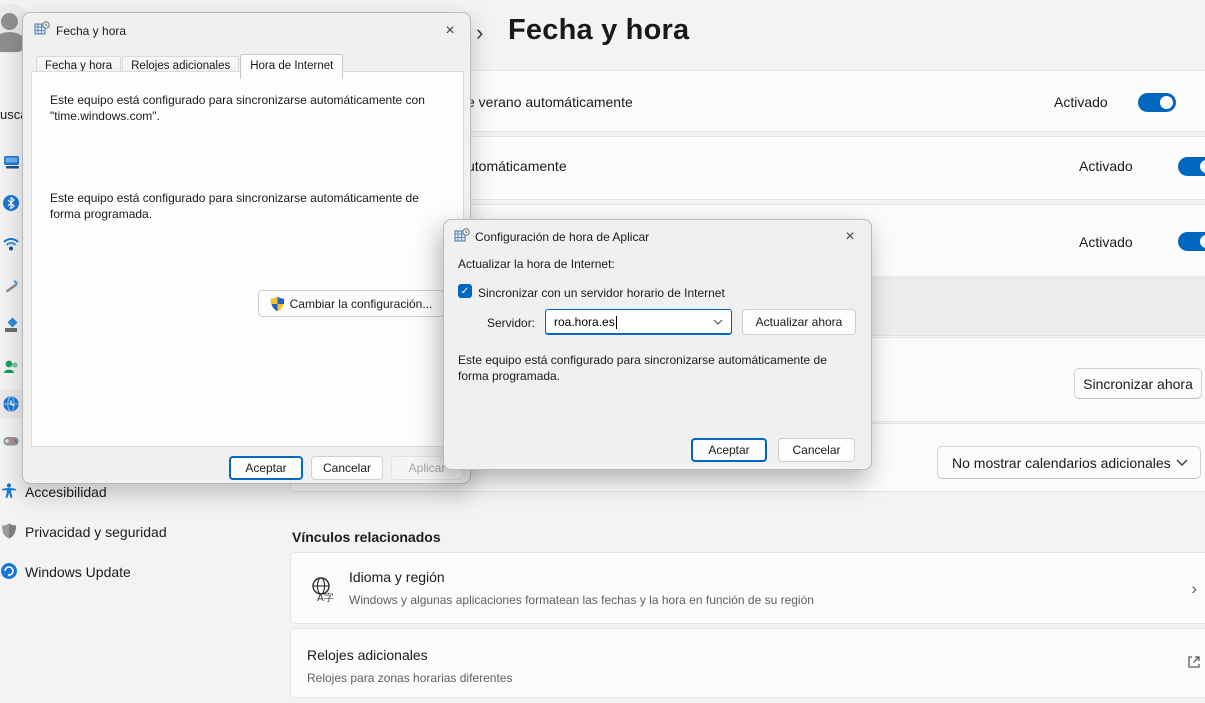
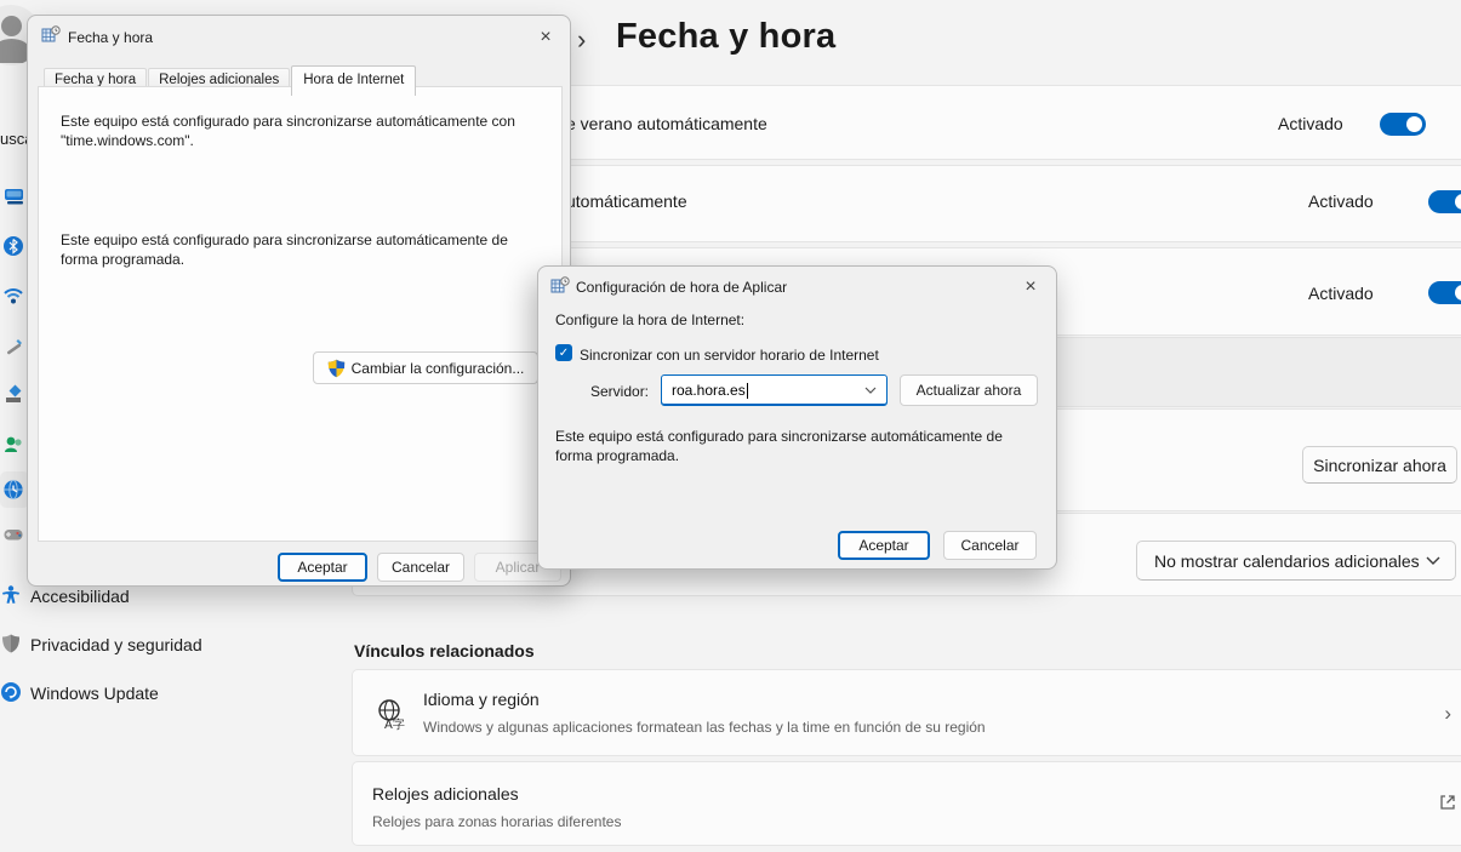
  ›
  Fecha y hora
  verano automáticamente
  Activado
  tomáticamente
  Activado
  Activado
  Sincronizar ahora
  No mostrar calendarios adicionales
  Vínculos relacionados
  A字
  Idioma y región
- Windows y algunas aplicaciones formatean las fechas y la hora en función de su región
+ Windows y algunas aplicaciones formatean las fechas y la time en función de su región
  ›
  Relojes adicionales
  Relojes para zonas horarias diferentes
  usc
  Accesibilidad
  Privacidad y seguridad
  Windows Update
  Fecha y hora
  ×
  Fecha y hora
  Relojes adicionales
  Hora de Internet
  Este equipo está configurado para sincronizarse automáticamente con "time.windows.com".
  Este equipo está configurado para sincronizarse automáticamente de forma programada.
  Cambiar la configuración...
  Aceptar
  Cancelar
  Aplicar
  Configuración de hora de Aplicar
  ×
- Actualizar la hora de Internet:
+ Configure la hora de Internet:
  ✓
  Sincronizar con un servidor horario de Internet
  Servidor:
  roa.hora.es
  Actualizar ahora
  Este equipo está configurado para sincronizarse automáticamente de forma programada.
  Aceptar
  Cancelar
